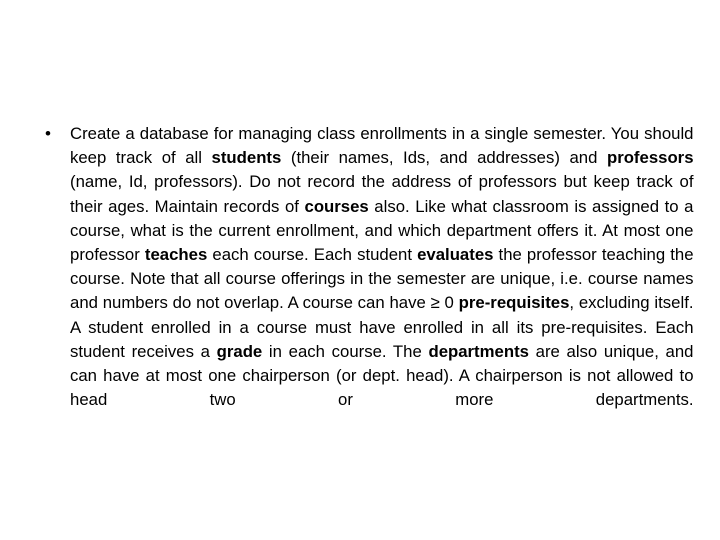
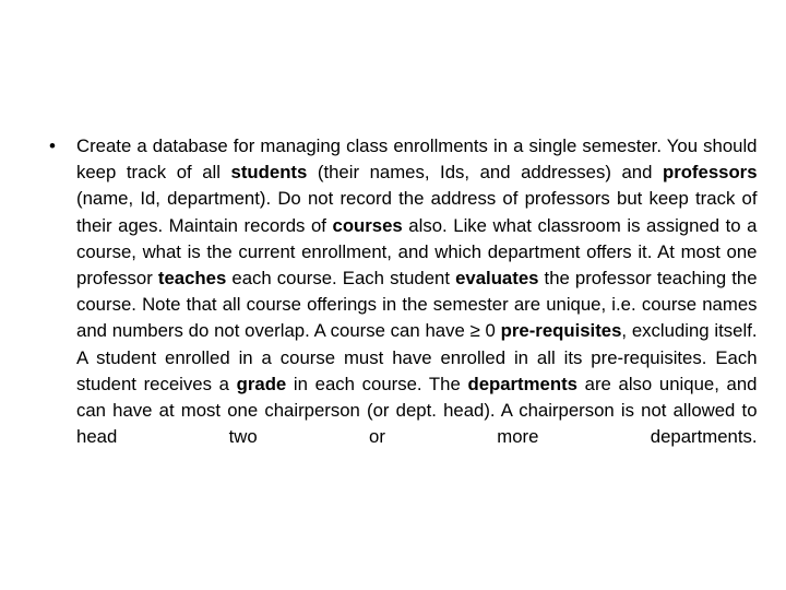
  •
- Create a database for managing class enrollments in a single semester. You should keep track of all students (their names, Ids, and addresses) and professors (name, Id, professors). Do not record the address of professors but keep track of their ages. Maintain records of courses also. Like what classroom is assigned to a course, what is the current enrollment, and which department offers it. At most one professor teaches each course. Each student evaluates the professor teaching the course. Note that all course offerings in the semester are unique, i.e. course names and numbers do not overlap. A course can have ≥ 0 pre-requisites, excluding itself. A student enrolled in a course must have enrolled in all its pre-requisites. Each student receives a grade in each course. The departments are also unique, and can have at most one chairperson (or dept. head). A chairperson is not allowed to head two or more departments.
+ Create a database for managing class enrollments in a single semester. You should keep track of all students (their names, Ids, and addresses) and professors (name, Id, department). Do not record the address of professors but keep track of their ages. Maintain records of courses also. Like what classroom is assigned to a course, what is the current enrollment, and which department offers it. At most one professor teaches each course. Each student evaluates the professor teaching the course. Note that all course offerings in the semester are unique, i.e. course names and numbers do not overlap. A course can have ≥ 0 pre-requisites, excluding itself. A student enrolled in a course must have enrolled in all its pre-requisites. Each student receives a grade in each course. The departments are also unique, and can have at most one chairperson (or dept. head). A chairperson is not allowed to head two or more departments.
